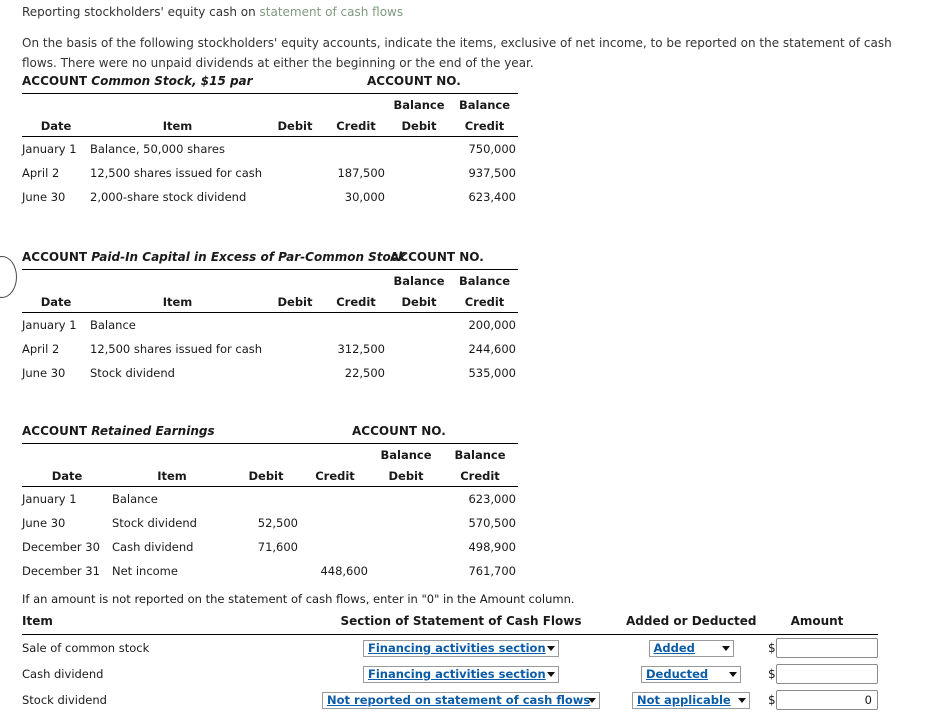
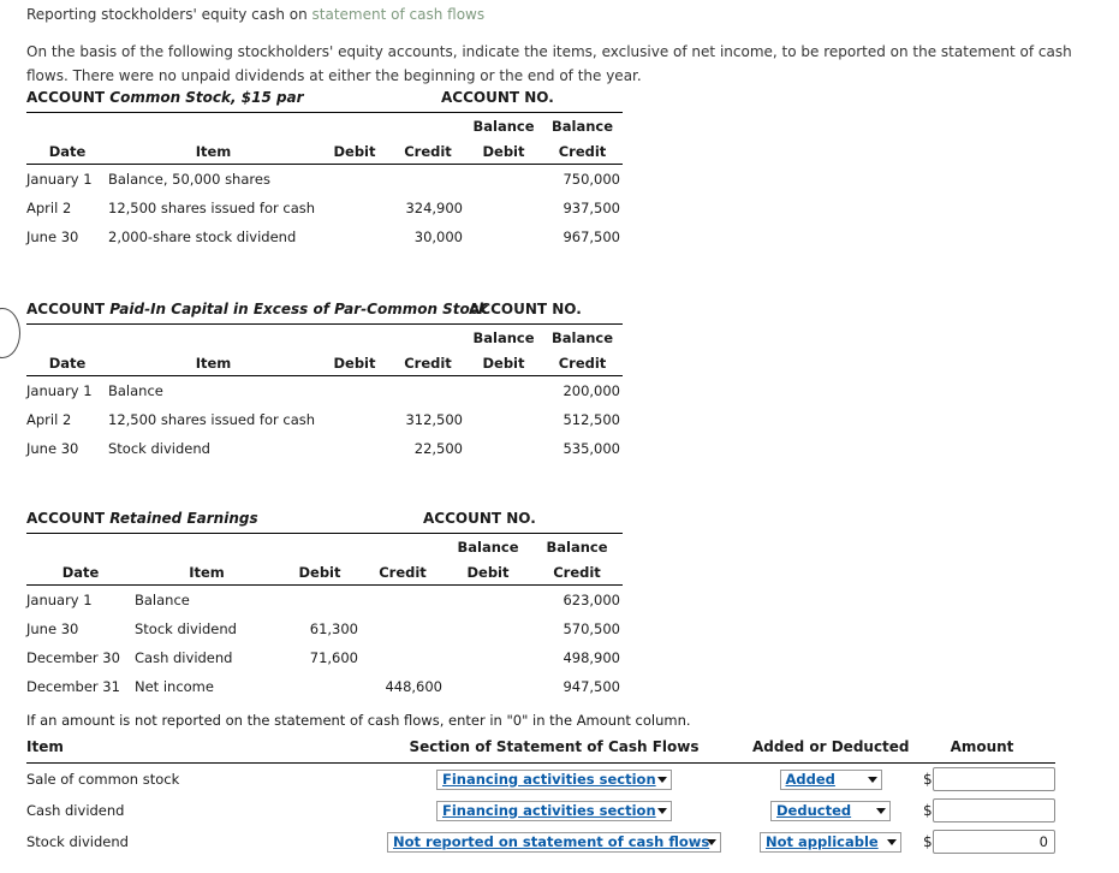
  Reporting stockholders' equity cash on statement of cash flows
  On the basis of the following stockholders' equity accounts, indicate the items, exclusive of net income, to be reported on the statement of cash flows. There were no unpaid dividends at either the beginning or the end of the year.
  ACCOUNT Common Stock, $15 par
  ACCOUNT NO.
  				Balance	Balance
  Date	Item	Debit	Credit	Debit	Credit
  January 1	Balance, 50,000 shares				750,000
- April 2	12,500 shares issued for cash		187,500		937,500
+ April 2	12,500 shares issued for cash		324,900		937,500
- June 30	2,000-share stock dividend		30,000		623,400
+ June 30	2,000-share stock dividend		30,000		967,500
  ACCOUNT Paid-In Capital in Excess of Par-Common Stock
  ACCOUNT NO.
  				Balance	Balance
  Date	Item	Debit	Credit	Debit	Credit
  January 1	Balance				200,000
- April 2	12,500 shares issued for cash		312,500		244,600
+ April 2	12,500 shares issued for cash		312,500		512,500
  June 30	Stock dividend		22,500		535,000
  ACCOUNT Retained Earnings
  ACCOUNT NO.
  				Balance	Balance
  Date	Item	Debit	Credit	Debit	Credit
  January 1	Balance				623,000
- June 30	Stock dividend	52,500			570,500
+ June 30	Stock dividend	61,300			570,500
  December 30	Cash dividend	71,600			498,900
- December 31	Net income		448,600		761,700
+ December 31	Net income		448,600		947,500
  If an amount is not reported on the statement of cash flows, enter in "0" in the Amount column.
  Item	Section of Statement of Cash Flows	Added or Deducted	Amount
  Sale of common stock	Financing activities section	Added	$
  Cash dividend	Financing activities section	Deducted	$
  Stock dividend	Not reported on statement of cash flows	Not applicable	$ 0
